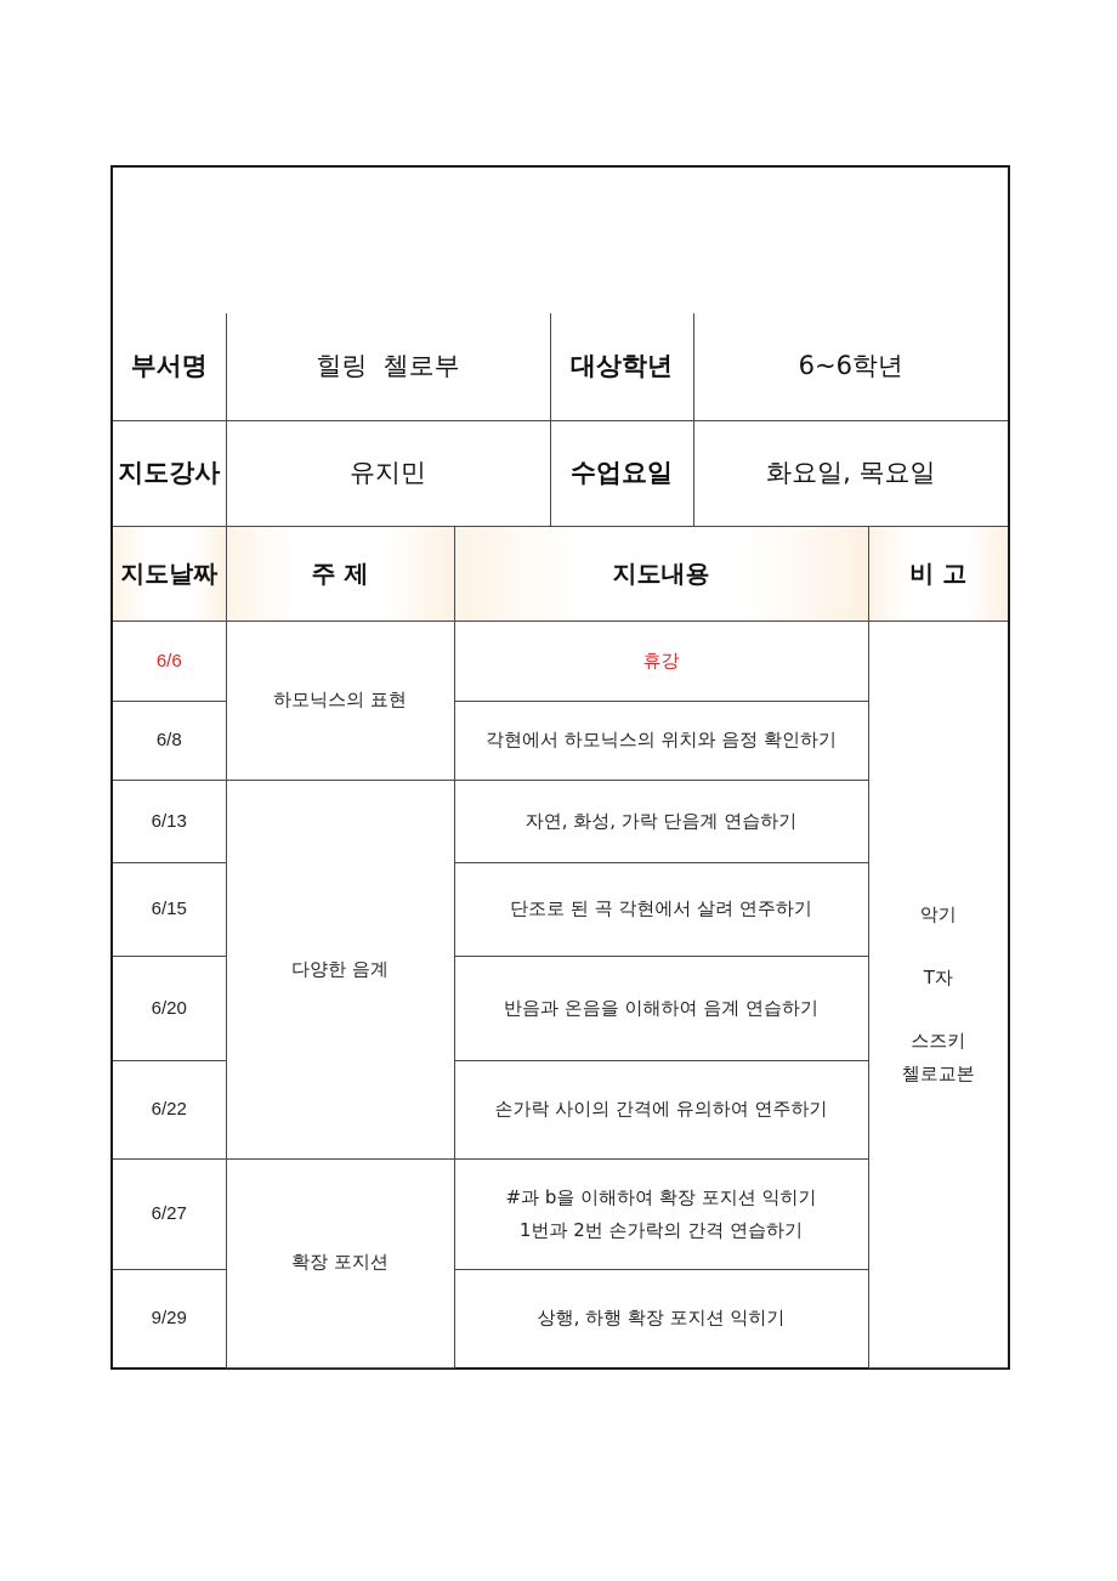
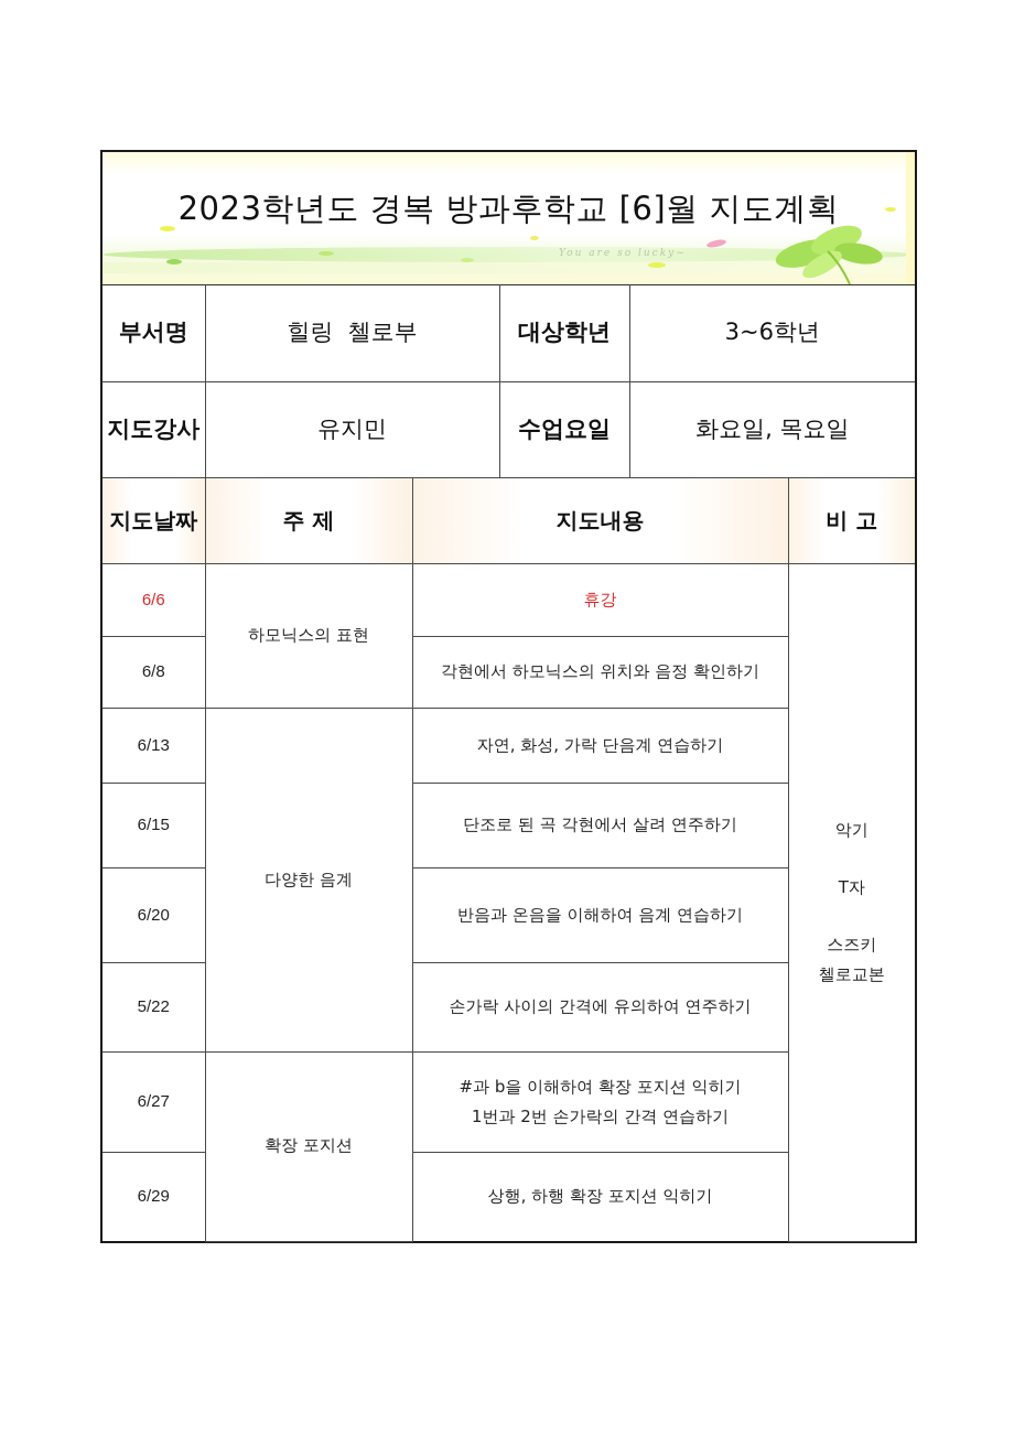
+ 2023학년도 경복 방과후학교 [6]월 지도계획
+ You are so lucky~
- 부서명	힐링 첼로부	대상학년	6~6학년
+ 부서명	힐링 첼로부	대상학년	3~6학년
  지도강사	유지민	수업요일	화요일, 목요일
  지도날짜	주 제	지도내용	비 고
  6/6	하모닉스의 표현	휴강	악기 T자 스즈키 첼로교본
  6/8	각현에서 하모닉스의 위치와 음정 확인하기
  6/13	다양한 음계	자연, 화성, 가락 단음계 연습하기
  6/15	단조로 된 곡 각현에서 살려 연주하기
  6/20	반음과 온음을 이해하여 음계 연습하기
- 6/22	손가락 사이의 간격에 유의하여 연주하기
+ 5/22	손가락 사이의 간격에 유의하여 연주하기
  6/27	확장 포지션	#과 b을 이해하여 확장 포지션 익히기 1번과 2번 손가락의 간격 연습하기
- 9/29	상행, 하행 확장 포지션 익히기
+ 6/29	상행, 하행 확장 포지션 익히기
